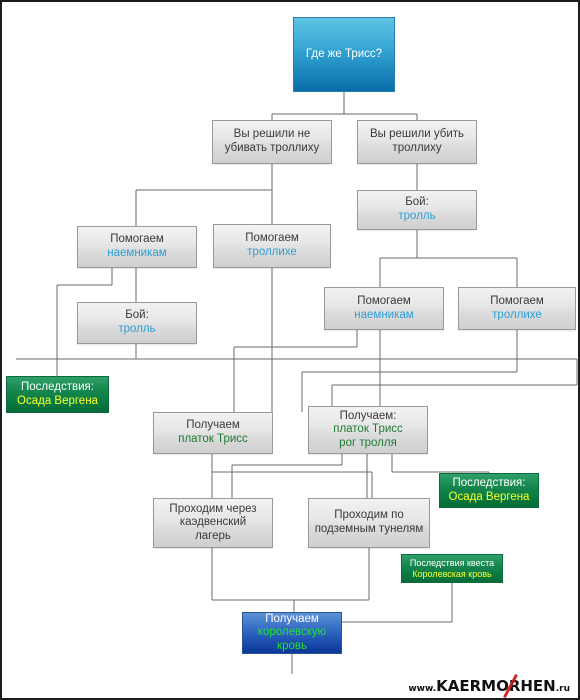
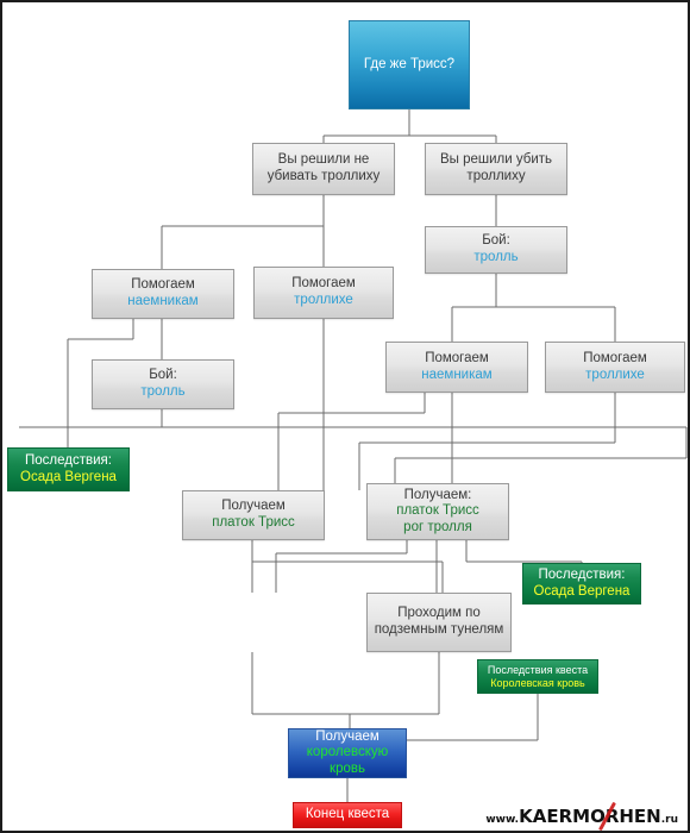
  Где же Трисс?
  Вы решили не
  убивать троллиху
  Вы решили убить
  троллиху
  Бой:
  тролль
  Помогаем
  наемникам
  Помогаем
  троллихе
  Бой:
  тролль
  Помогаем
  наемникам
  Помогаем
  троллихе
  Последствия:
  Осада Вергена
  Получаем
  платок Трисс
  Получаем:
  платок Трисс
  рог тролля
  Последствия:
  Осада Вергена
- Проходим через
- каэдвенский
- лагерь
  Проходим по
  подземным тунелям
  Последствия квеста
  Королевская кровь
  Получаем
  королевскую
  кровь
+ Конец квеста
  www.KAERMORHEN.ru
